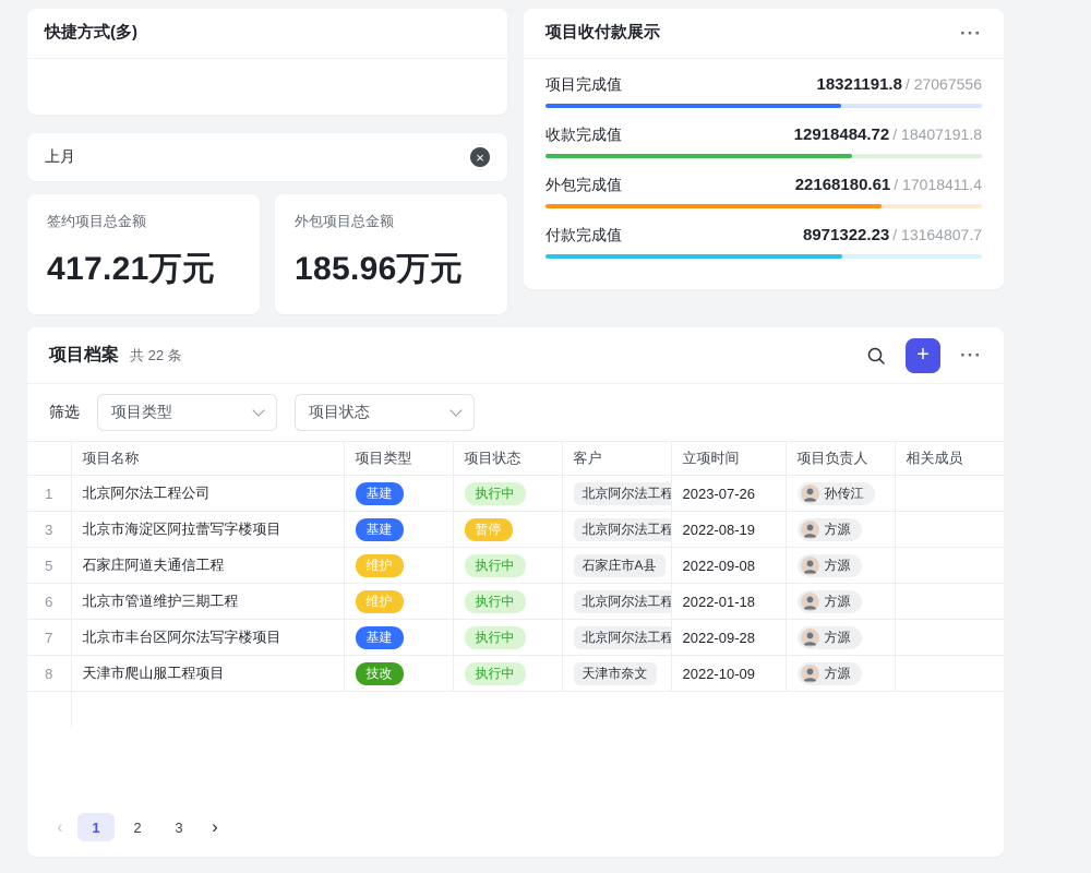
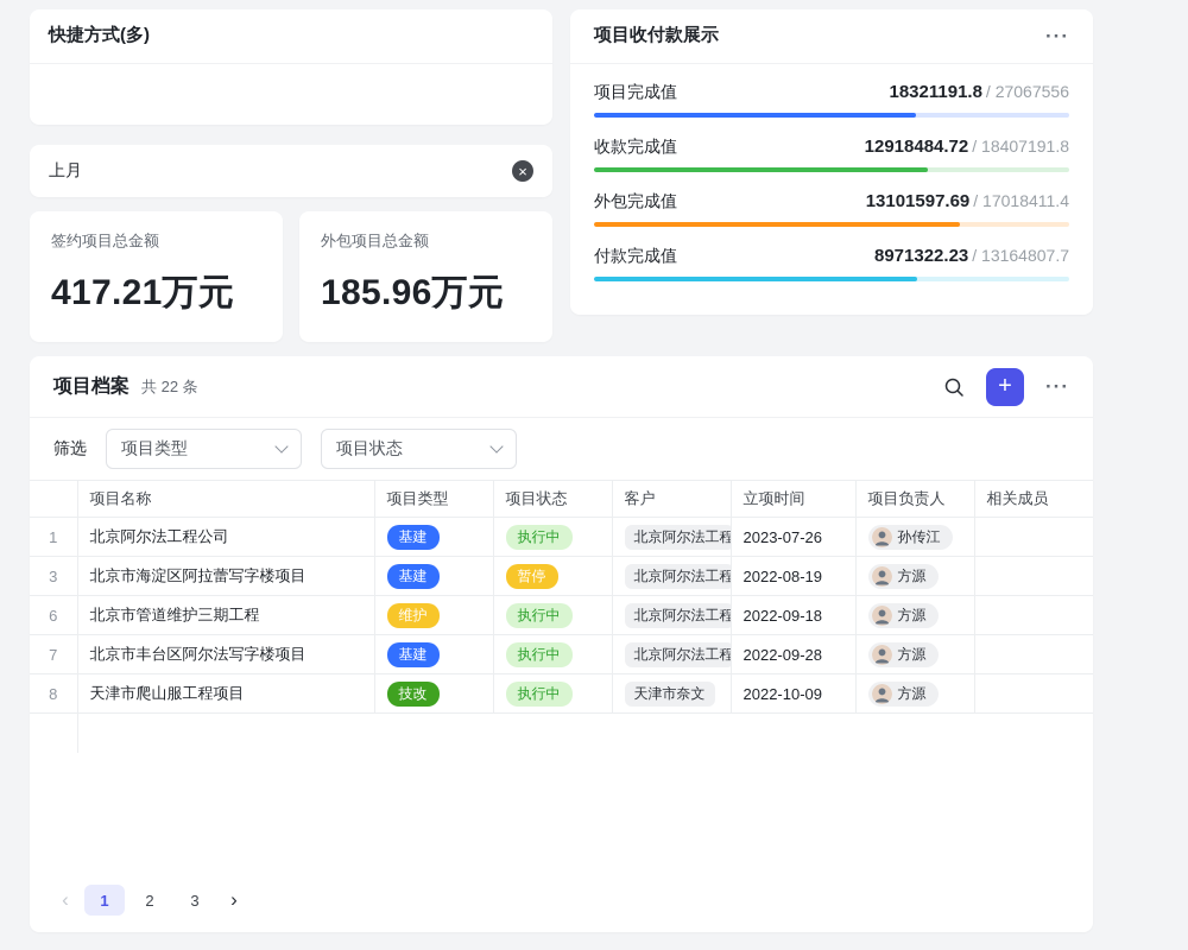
  快捷方式(多)
  上月
  ×
  签约项目总金额
  417.21万元
  外包项目总金额
  185.96万元
  项目收付款展示
  ···
  项目完成值
  18321191.8 / 27067556
  收款完成值
  12918484.72 / 18407191.8
  外包完成值
- 22168180.61 / 17018411.4
+ 13101597.69 / 17018411.4
  付款完成值
  8971322.23 / 13164807.7
  项目档案
  共 22 条
  +
  ···
  筛选
  项目类型
  项目状态
  	项目名称	项目类型	项目状态	客户	立项时间	项目负责人	相关成员
  1	北京阿尔法工程公司	基建	执行中	北京阿尔法工程	2023-07-26	孙传江
  3	北京市海淀区阿拉蕾写字楼项目	基建	暂停	北京阿尔法工程	2022-08-19	方源
- 5	石家庄阿道夫通信工程	维护	执行中	石家庄市A县	2022-09-08	方源
- 6	北京市管道维护三期工程	维护	执行中	北京阿尔法工程	2022-01-18	方源
+ 6	北京市管道维护三期工程	维护	执行中	北京阿尔法工程	2022-09-18	方源
  7	北京市丰台区阿尔法写字楼项目	基建	执行中	北京阿尔法工程	2022-09-28	方源
  8	天津市爬山服工程项目	技改	执行中	天津市奈文	2022-10-09	方源
  ‹
  1
  2
  3
  ›
